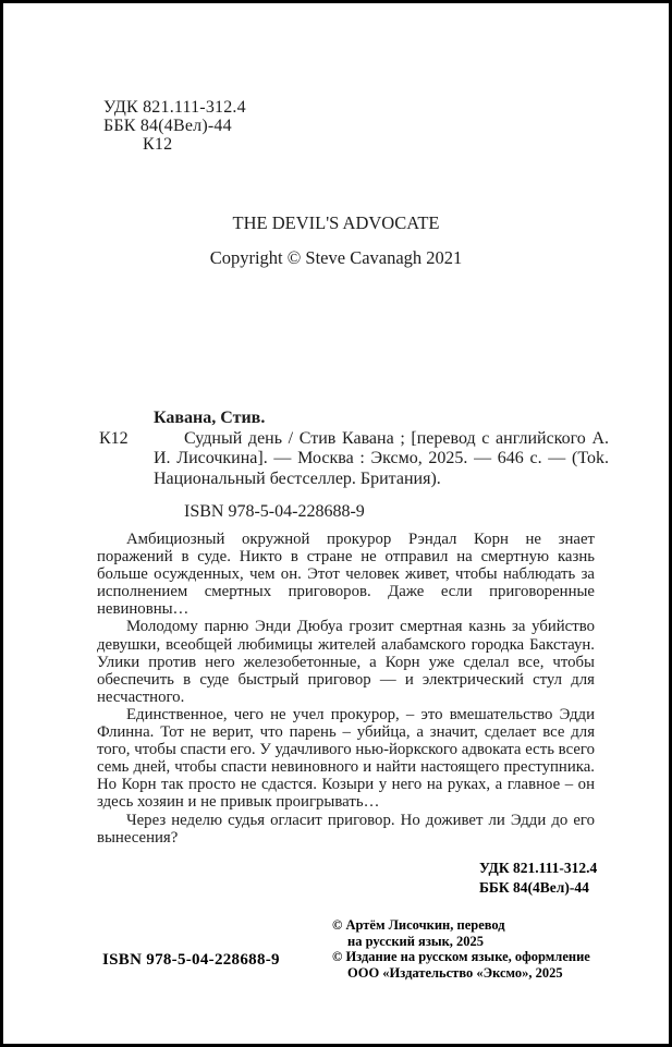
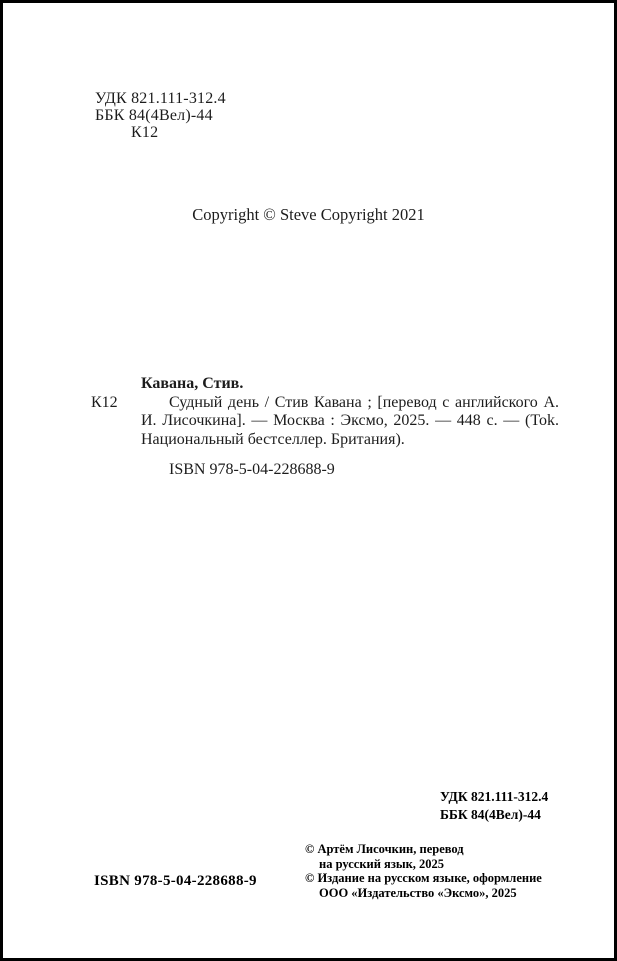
  УДК 821.111-312.4
  ББК 84(4Вел)-44
  К12
- THE DEVIL'S ADVOCATE
- Copyright © Steve Cavanagh 2021
+ Copyright © Steve Copyright 2021
  Кавана, Стив.
  К12
- Судный день / Стив Кавана ; [перевод с английского А. И. Лисочкина]. — Москва : Эксмо, 2025. — 646 с. — (Tok. Национальный бестселлер. Британия).
+ Судный день / Стив Кавана ; [перевод с английского А. И. Лисочкина]. — Москва : Эксмо, 2025. — 448 с. — (Tok. Национальный бестселлер. Британия).
  ISBN 978-5-04-228688-9
- Амбициозный окружной прокурор Рэндал Корн не знает поражений в суде. Никто в стране не отправил на смертную казнь больше осужденных, чем он. Этот человек живет, чтобы наблюдать за исполнением смертных приговоров. Даже если приговоренные невиновны…
- Молодому парню Энди Дюбуа грозит смертная казнь за убийство девушки, всеобщей любимицы жителей алабамского городка Бакстаун. Улики против него железобетонные, а Корн уже сделал все, чтобы обеспечить в суде быстрый приговор — и электрический стул для несчастного.
- Единственное, чего не учел прокурор, – это вмешательство Эдди Флинна. Тот не верит, что парень – убийца, а значит, сделает все для того, чтобы спасти его. У удачливого нью-йоркского адвоката есть всего семь дней, чтобы спасти невиновного и найти настоящего преступника. Но Корн так просто не сдастся. Козыри у него на руках, а главное – он здесь хозяин и не привык проигрывать…
- Через неделю судья огласит приговор. Но доживет ли Эдди до его вынесения?
  УДК 821.111-312.4
  ББК 84(4Вел)-44
  © Артём Лисочкин, перевод
  на русский язык, 2025
  © Издание на русском языке, оформление
  ООО «Издательство «Эксмо», 2025
  ISBN 978-5-04-228688-9
